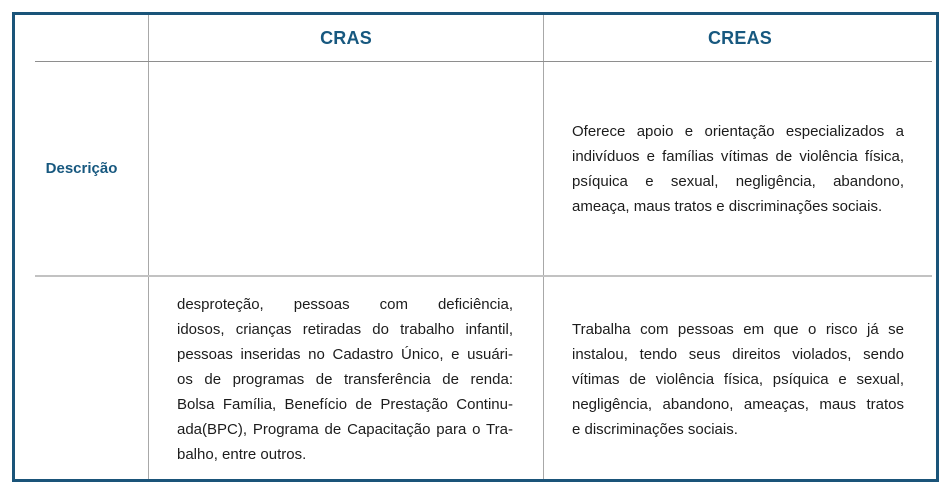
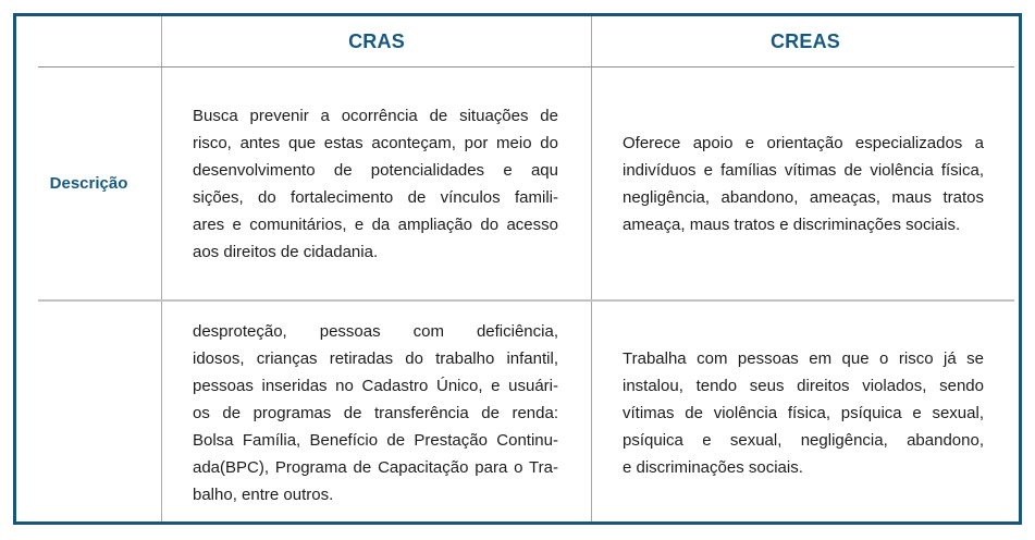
  CRAS
  CREAS
  Descrição
+ Busca prevenir a ocorrência de situações de
+ risco, antes que estas aconteçam, por meio do
+ desenvolvimento de potencialidades e aqu
+ sições, do fortalecimento de vínculos famili-
+ ares e comunitários, e da ampliação do acesso
+ aos direitos de cidadania.
  Oferece apoio e orientação especializados a
  indivíduos e famílias vítimas de violência física,
- psíquica e sexual, negligência, abandono,
+ negligência, abandono, ameaças, maus tratos
  ameaça, maus tratos e discriminações sociais.
  desproteção, pessoas com deficiência,
  idosos, crianças retiradas do trabalho infantil,
  pessoas inseridas no Cadastro Único, e usuári-
  os de programas de transferência de renda:
  Bolsa Família, Benefício de Prestação Continu-
  ada(BPC), Programa de Capacitação para o Tra-
  balho, entre outros.
  Trabalha com pessoas em que o risco já se
  instalou, tendo seus direitos violados, sendo
  vítimas de violência física, psíquica e sexual,
- negligência, abandono, ameaças, maus tratos
+ psíquica e sexual, negligência, abandono,
  e discriminações sociais.
